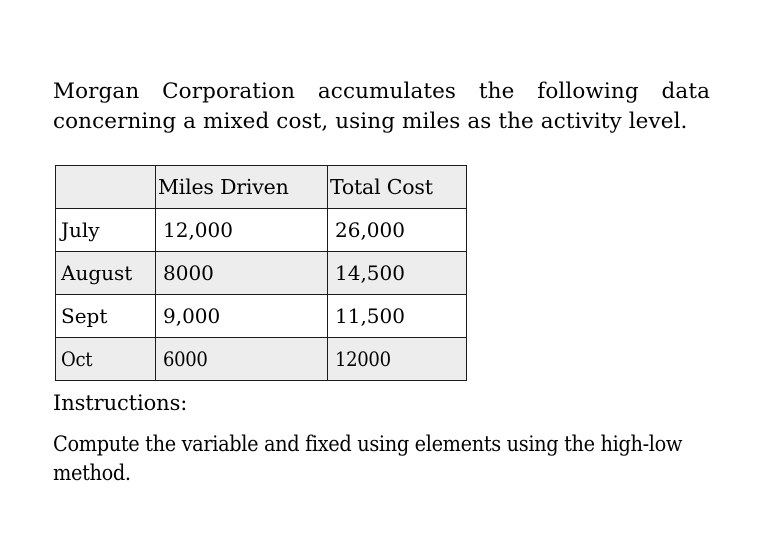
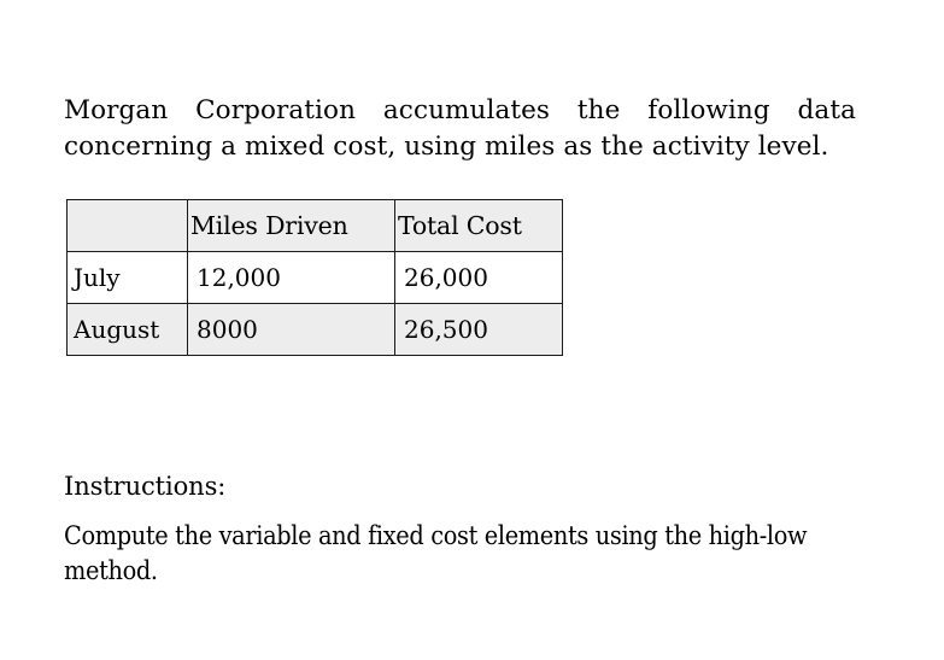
  Morgan Corporation accumulates the following data concerning a mixed cost, using miles as the activity level.
  	Miles Driven	Total Cost
  July	12,000	26,000
- August	8000	14,500
+ August	8000	26,500
- Sept	9,000	11,500
- Oct	6000	12000
  Instructions:
- Compute the variable and fixed using elements using the high-low method.
+ Compute the variable and fixed cost elements using the high-low method.
